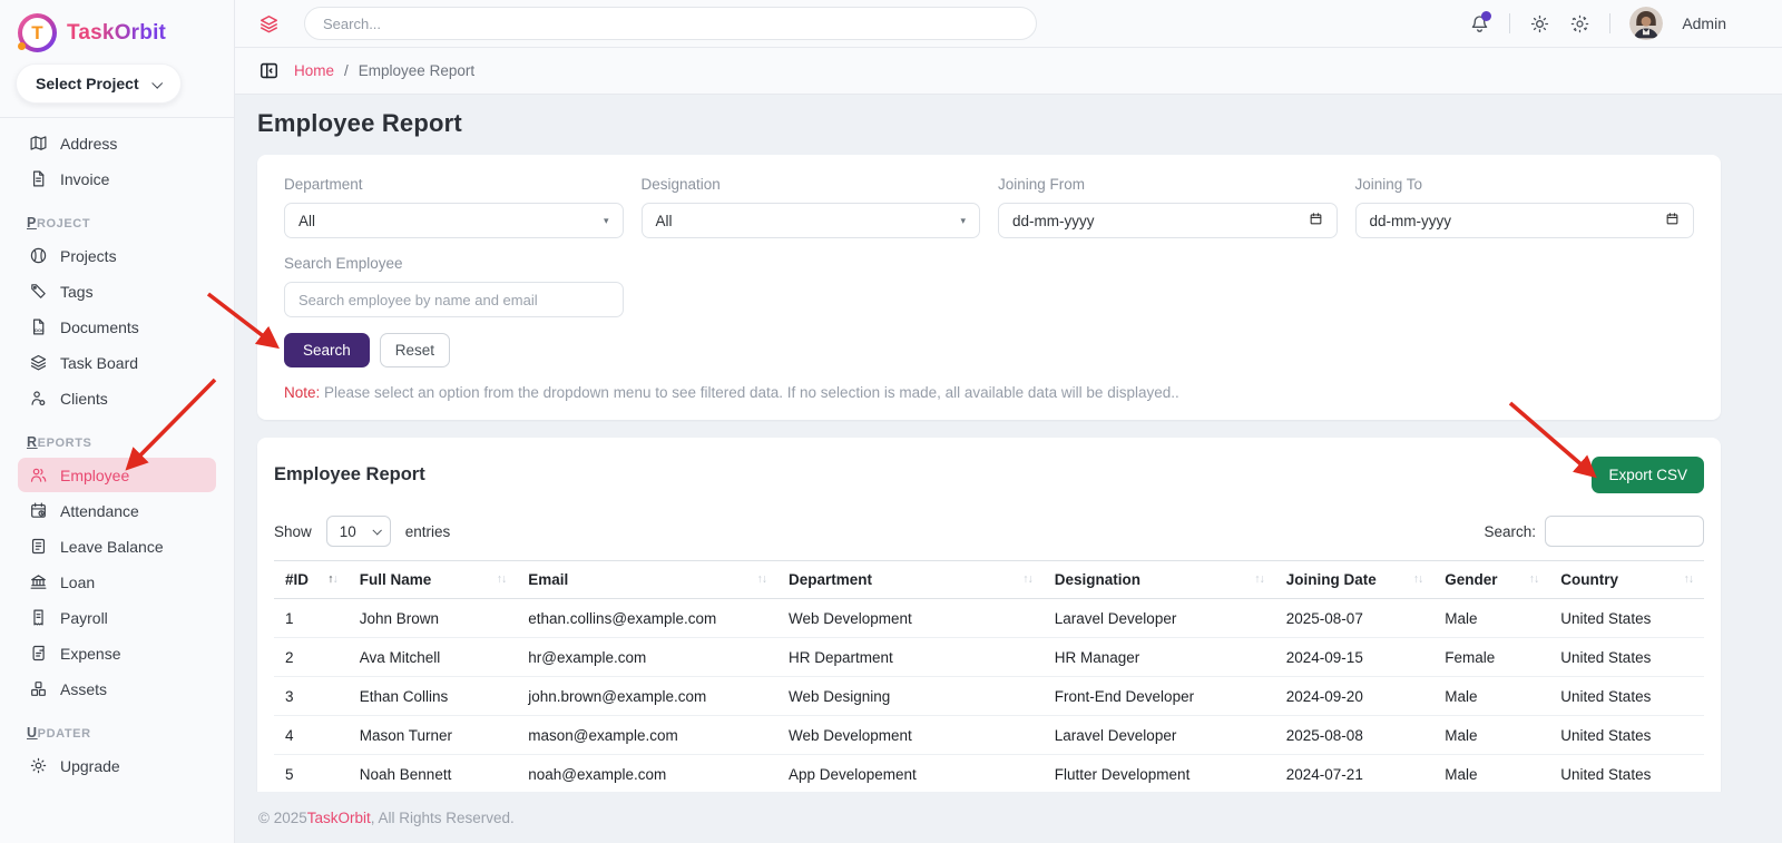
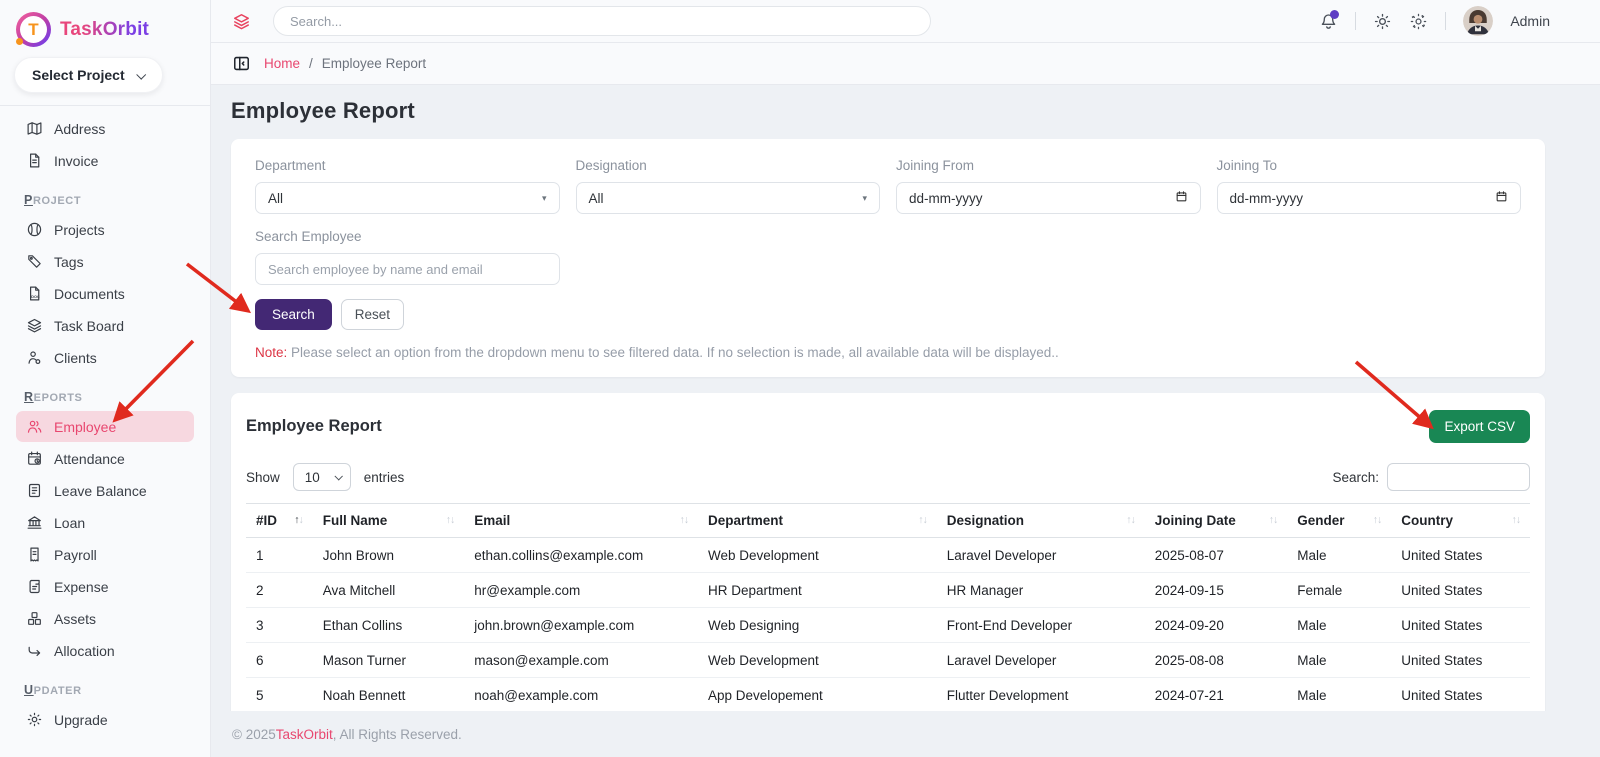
  T
  TaskOrbit
  Select Project
  Address
  Invoice
  PROJECT
  Projects
  Tags
  Documents
  Task Board
  Clients
  REPORTS
  Employee
  Attendance
  Leave Balance
  Loan
  Payroll
  Expense
  Assets
+ Allocation
  UPDATER
  Upgrade
  Search...
  Admin
  Home
  /
  Employee Report
  Employee Report
  Department
  All
  ▾
  Designation
  All
  ▾
  Joining From
  dd-mm-yyyy
  Joining To
  dd-mm-yyyy
  Search Employee
  Search employee by name and email
  Search
  Reset
  Note: Please select an option from the dropdown menu to see filtered data. If no selection is made, all available data will be displayed..
  Employee Report
  Export CSV
  Show
  10
  entries
  Search:
  #ID ↑↓	Full Name ↑↓	Email ↑↓	Department ↑↓	Designation ↑↓	Joining Date ↑↓	Gender ↑↓	Country ↑↓
  1	John Brown	ethan.collins@example.com	Web Development	Laravel Developer	2025-08-07	Male	United States
  2	Ava Mitchell	hr@example.com	HR Department	HR Manager	2024-09-15	Female	United States
  3	Ethan Collins	john.brown@example.com	Web Designing	Front-End Developer	2024-09-20	Male	United States
- 4	Mason Turner	mason@example.com	Web Development	Laravel Developer	2025-08-08	Male	United States
+ 6	Mason Turner	mason@example.com	Web Development	Laravel Developer	2025-08-08	Male	United States
  5	Noah Bennett	noah@example.com	App Developement	Flutter Development	2024-07-21	Male	United States
  © 2025
  TaskOrbit
  , All Rights Reserved.
